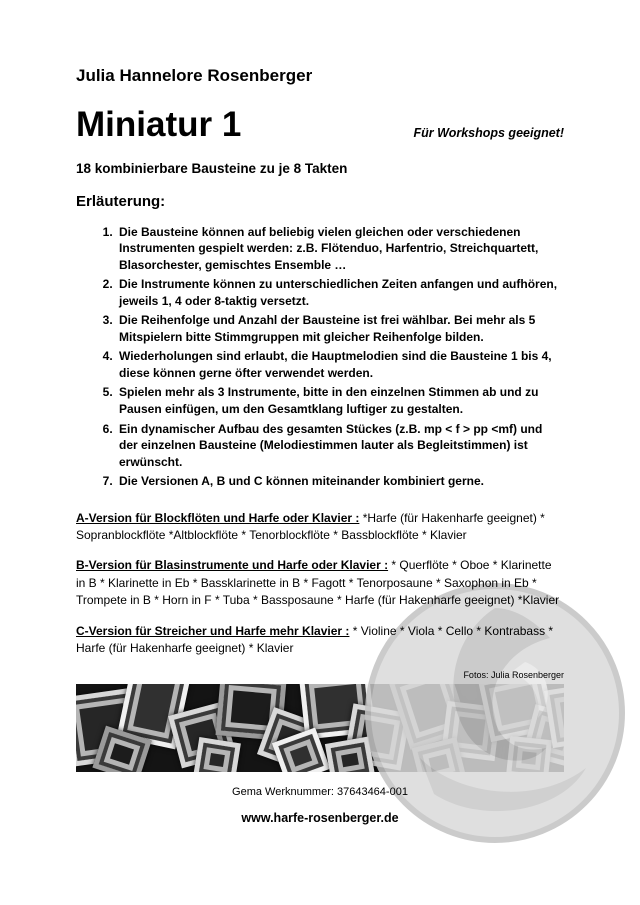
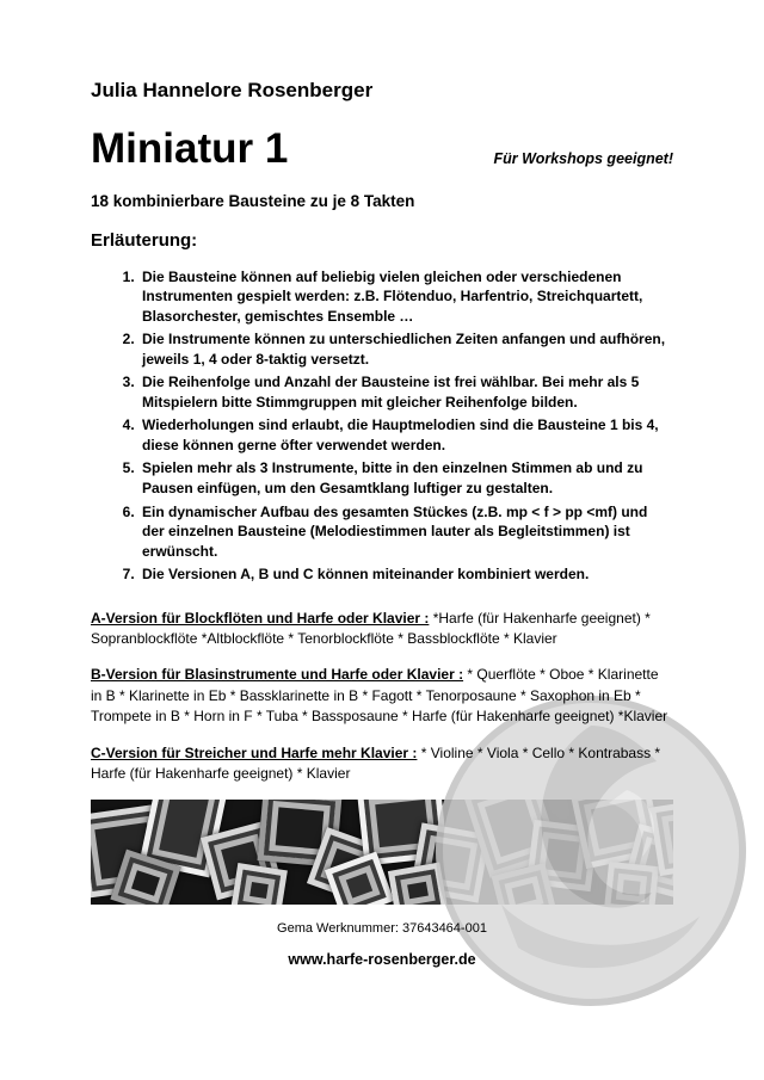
  Julia Hannelore Rosenberger
  Miniatur 1
  Für Workshops geeignet!
  18 kombinierbare Bausteine zu je 8 Takten
  Erläuterung:
  Die Bausteine können auf beliebig vielen gleichen oder verschiedenen Instrumenten gespielt werden: z.B. Flötenduo, Harfentrio, Streichquartett, Blasorchester, gemischtes Ensemble …
  Die Instrumente können zu unterschiedlichen Zeiten anfangen und aufhören, jeweils 1, 4 oder 8-taktig versetzt.
  Die Reihenfolge und Anzahl der Bausteine ist frei wählbar. Bei mehr als 5 Mitspielern bitte Stimmgruppen mit gleicher Reihenfolge bilden.
  Wiederholungen sind erlaubt, die Hauptmelodien sind die Bausteine 1 bis 4, diese können gerne öfter verwendet werden.
  Spielen mehr als 3 Instrumente, bitte in den einzelnen Stimmen ab und zu Pausen einfügen, um den Gesamtklang luftiger zu gestalten.
  Ein dynamischer Aufbau des gesamten Stückes (z.B. mp < f > pp <mf) und der einzelnen Bausteine (Melodiestimmen lauter als Begleitstimmen) ist erwünscht.
- Die Versionen A, B und C können miteinander kombiniert gerne.
+ Die Versionen A, B und C können miteinander kombiniert werden.
  A-Version für Blockflöten und Harfe oder Klavier : *Harfe (für Hakenharfe geeignet) * Sopranblockflöte *Altblockflöte * Tenorblockflöte * Bassblockflöte * Klavier
  B-Version für Blasinstrumente und Harfe oder Klavier : * Querflöte * Oboe * Klarinette in B * Klarinette in Eb * Bassklarinette in B * Fagott * Tenorposaune * Saxophon in Eb * Trompete in B * Horn in F * Tuba * Bassposaune * Harfe (für Hakenharfe geeignet) *Klavier
  C-Version für Streicher und Harfe mehr Klavier : * Violine * Viola * Cello * Kontrabass * Harfe (für Hakenharfe geeignet) * Klavier
- Fotos: Julia Rosenberger
  Gema Werknummer: 37643464-001
  www.harfe-rosenberger.de
